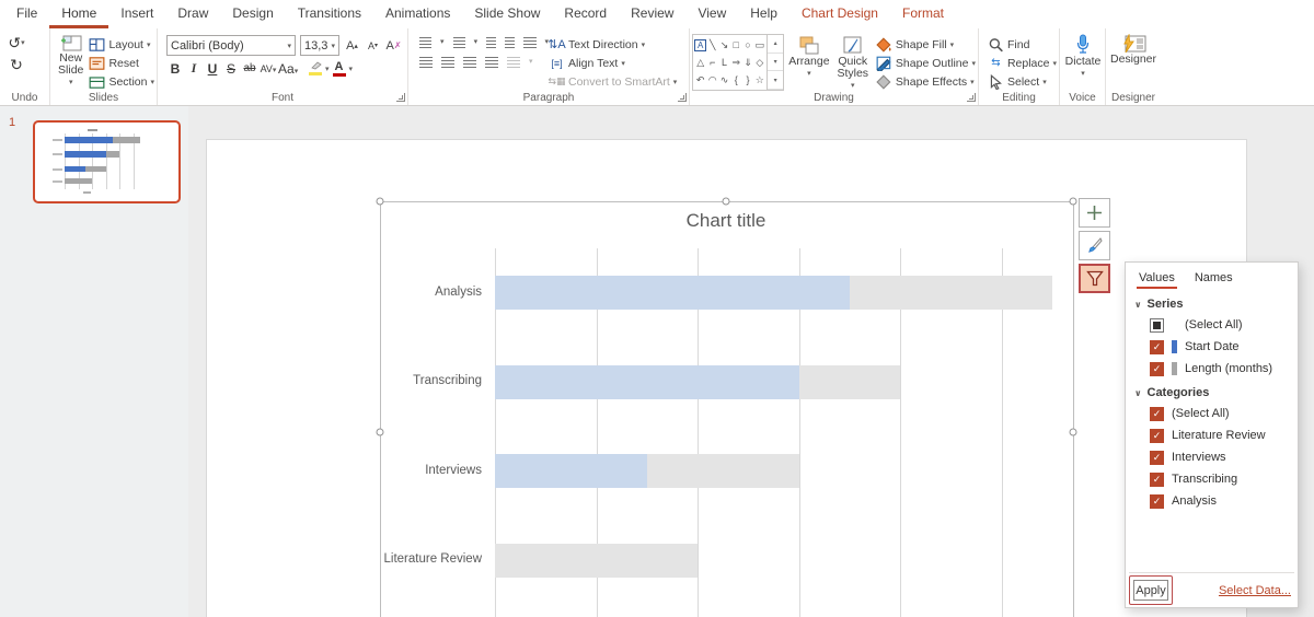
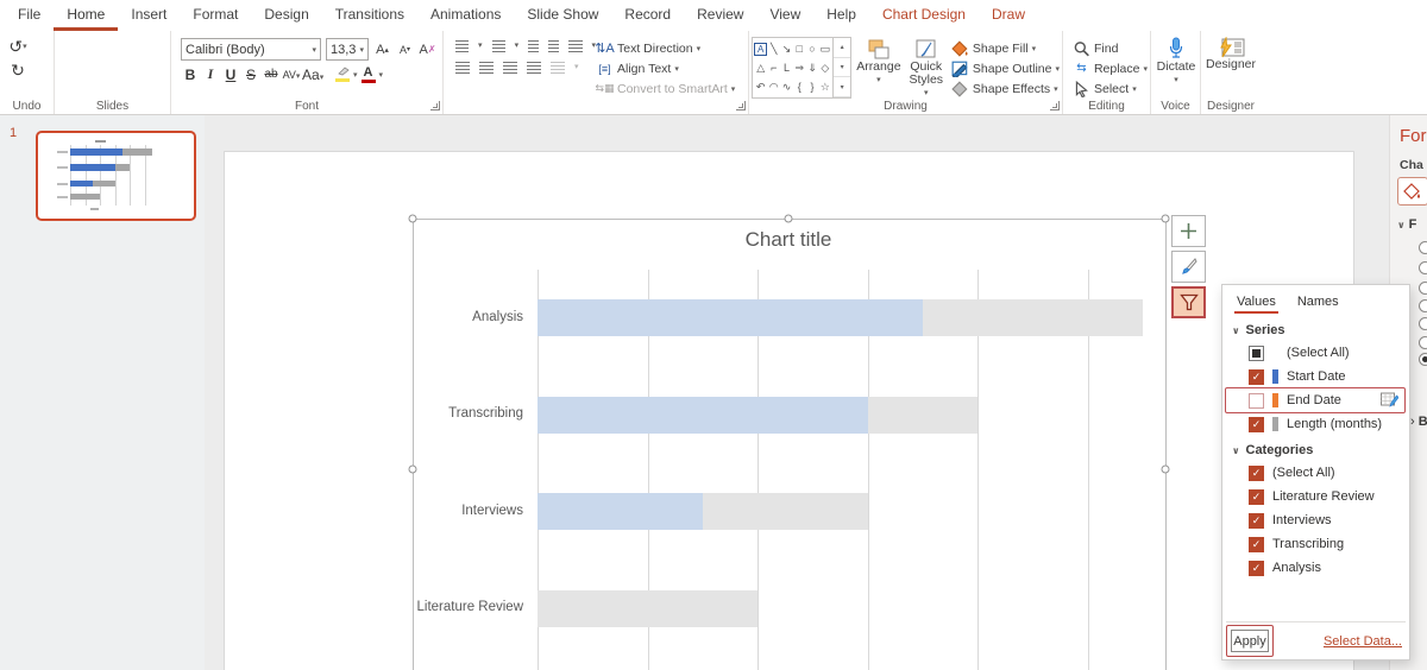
  File
  Home
  Insert
- Draw
+ Format
  Design
  Transitions
  Animations
  Slide Show
  Record
  Review
  View
  Help
  Chart Design
- Format
+ Draw
  ↺
  ↻
  Undo
- New Slide
- Layout
- Reset
- Section
  Slides
  Calibri (Body)
  13,3
  A
  A
  A
  ✗
  B
  I
  U
  S
  ab
  A
  Font
  ⇅A
  Text Direction
  [≡]
  Align Text
  ⇆▦
  Convert to SmartArt
- Paragraph
  A
  ╲
  ↘
  □
  ○
  ▭
  △
  ⌐
  L
  ⇒
  ⇓
  ◇
  ↶
  ◠
  ∿
  {
  }
  ☆
  Arrange
  Quick Styles
  Shape Fill
  Shape Outline
  Shape Effects
  Drawing
  Find
  ⇆
  Replace
  Select
  Editing
  Dictate
  Voice
  Designer
  Designer
  1
  Chart title
  Analysis
  Transcribing
  Interviews
  Literature Review
+ For
+ Cha
+ ∨ F
+ › B
  Values
  Names
  ∨
  Series
  (Select All)
  ✓
  Start Date
+ End Date
  ✓
  Length (months)
  ∨
  Categories
  ✓
  (Select All)
  ✓
  Literature Review
  ✓
  Interviews
  ✓
  Transcribing
  ✓
  Analysis
  Apply
  Select Data...
